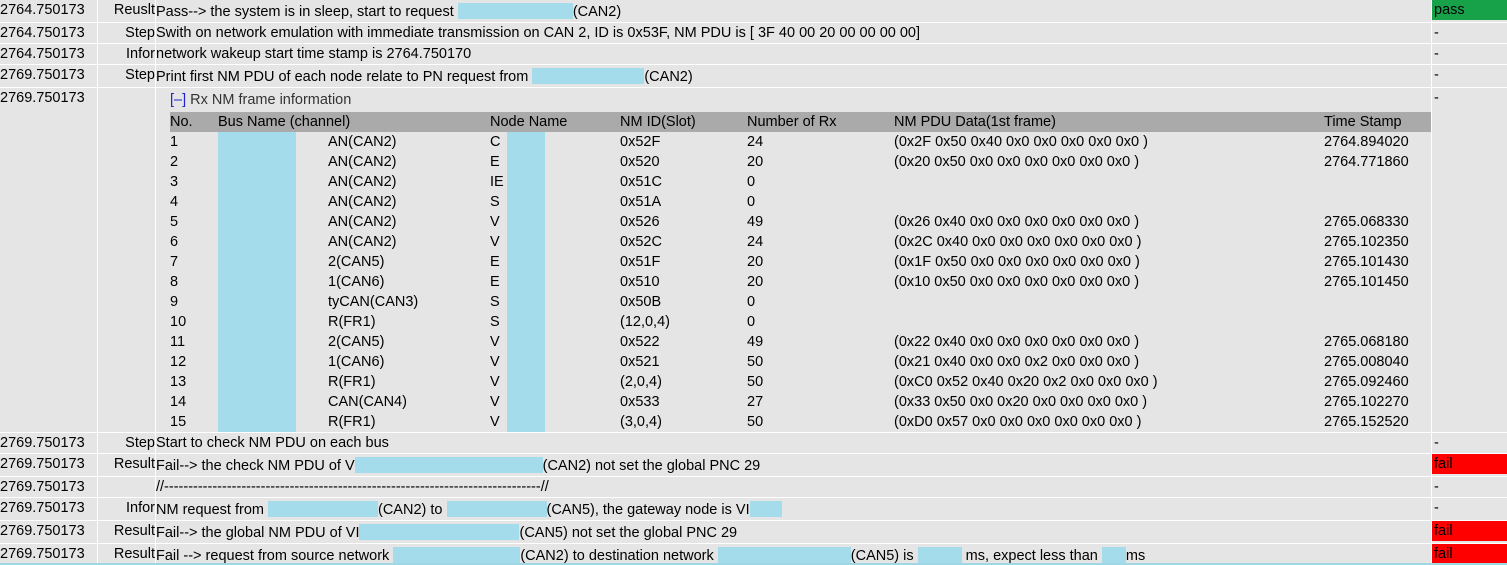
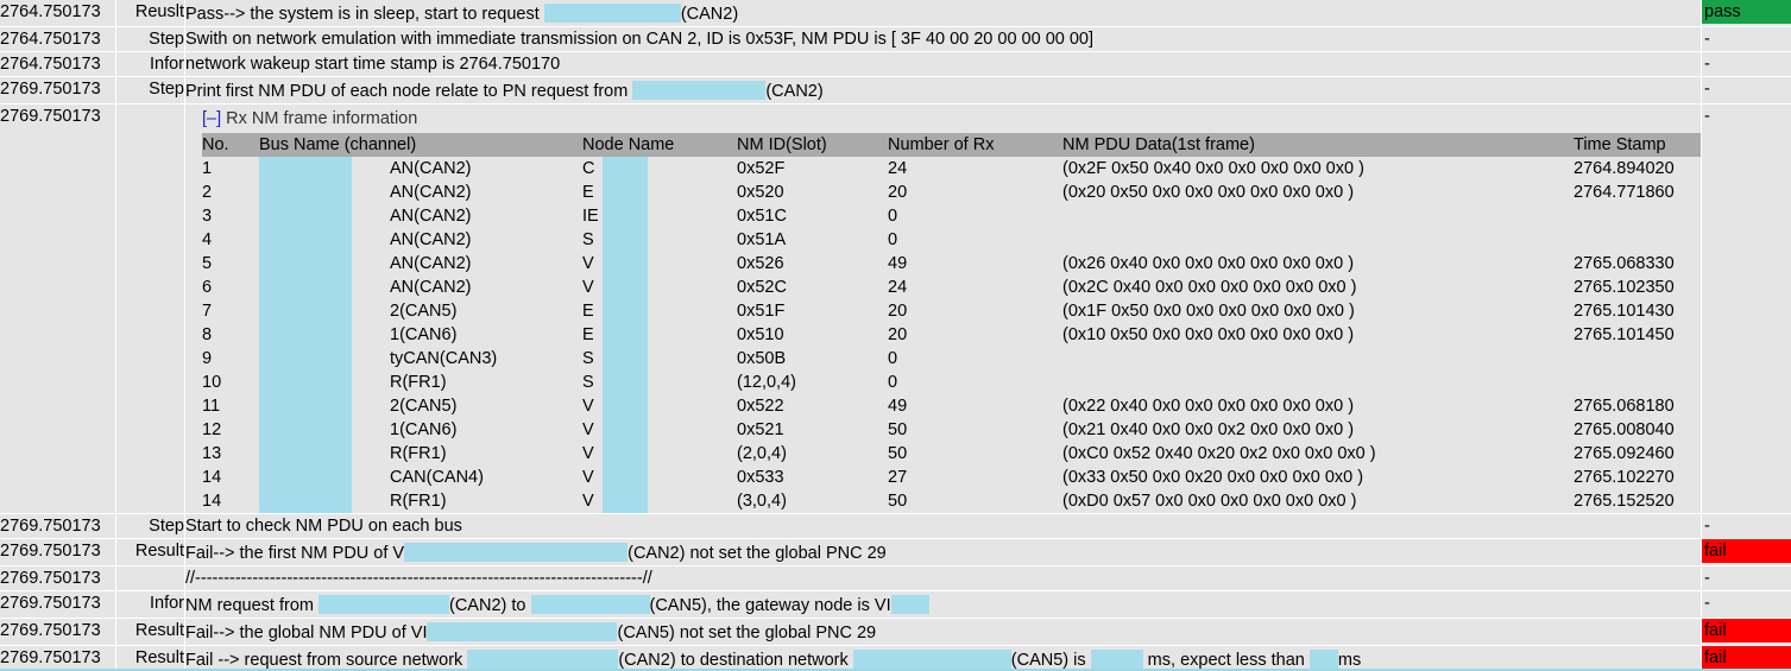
  2764.750173	Reuslt	Pass--> the system is in sleep, start to request (CAN2)	pass
  2764.750173	Step	Swith on network emulation with immediate transmission on CAN 2, ID is 0x53F, NM PDU is [ 3F 40 00 20 00 00 00 00]	-
  2764.750173	Infor	network wakeup start time stamp is 2764.750170	-
  2769.750173	Step	Print first NM PDU of each node relate to PN request from (CAN2)	-
  2769.750173		[–] Rx NM frame information
  No.	Bus Name (channel)	Node Name	NM ID(Slot)	Number of Rx	NM PDU Data(1st frame)	Time Stamp
  1	AN(CAN2)	C	0x52F	24	(0x2F 0x50 0x40 0x0 0x0 0x0 0x0 0x0 )	2764.894020
  2	AN(CAN2)	E	0x520	20	(0x20 0x50 0x0 0x0 0x0 0x0 0x0 0x0 )	2764.771860
  3	AN(CAN2)	IE	0x51C	0
  4	AN(CAN2)	S	0x51A	0
  5	AN(CAN2)	V	0x526	49	(0x26 0x40 0x0 0x0 0x0 0x0 0x0 0x0 )	2765.068330
  6	AN(CAN2)	V	0x52C	24	(0x2C 0x40 0x0 0x0 0x0 0x0 0x0 0x0 )	2765.102350
  7	2(CAN5)	E	0x51F	20	(0x1F 0x50 0x0 0x0 0x0 0x0 0x0 0x0 )	2765.101430
  8	1(CAN6)	E	0x510	20	(0x10 0x50 0x0 0x0 0x0 0x0 0x0 0x0 )	2765.101450
  9	tyCAN(CAN3)	S	0x50B	0
  10	R(FR1)	S	(12,0,4)	0
  11	2(CAN5)	V	0x522	49	(0x22 0x40 0x0 0x0 0x0 0x0 0x0 0x0 )	2765.068180
  12	1(CAN6)	V	0x521	50	(0x21 0x40 0x0 0x0 0x2 0x0 0x0 0x0 )	2765.008040
  13	R(FR1)	V	(2,0,4)	50	(0xC0 0x52 0x40 0x20 0x2 0x0 0x0 0x0 )	2765.092460
  14	CAN(CAN4)	V	0x533	27	(0x33 0x50 0x0 0x20 0x0 0x0 0x0 0x0 )	2765.102270
- 15	R(FR1)	V	(3,0,4)	50	(0xD0 0x57 0x0 0x0 0x0 0x0 0x0 0x0 )	2765.152520
+ 14	R(FR1)	V	(3,0,4)	50	(0xD0 0x57 0x0 0x0 0x0 0x0 0x0 0x0 )	2765.152520
  			-
  2769.750173	Step	Start to check NM PDU on each bus	-
- 2769.750173	Result	Fail--> the check NM PDU of V (CAN2) not set the global PNC 29	fail
+ 2769.750173	Result	Fail--> the first NM PDU of V (CAN2) not set the global PNC 29	fail
  2769.750173		//------------------------------------------------------------------------------//	-
  2769.750173	Infor	NM request from (CAN2) to (CAN5), the gateway node is VI	-
  2769.750173	Result	Fail--> the global NM PDU of VI (CAN5) not set the global PNC 29	fail
  2769.750173	Result	Fail --> request from source network (CAN2) to destination network (CAN5) is ms, expect less than ms	fail
